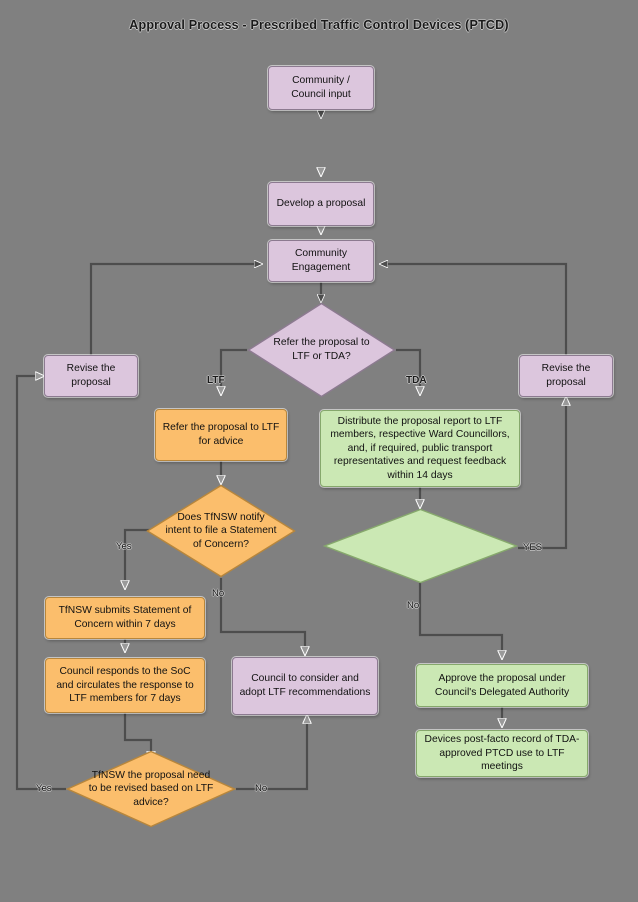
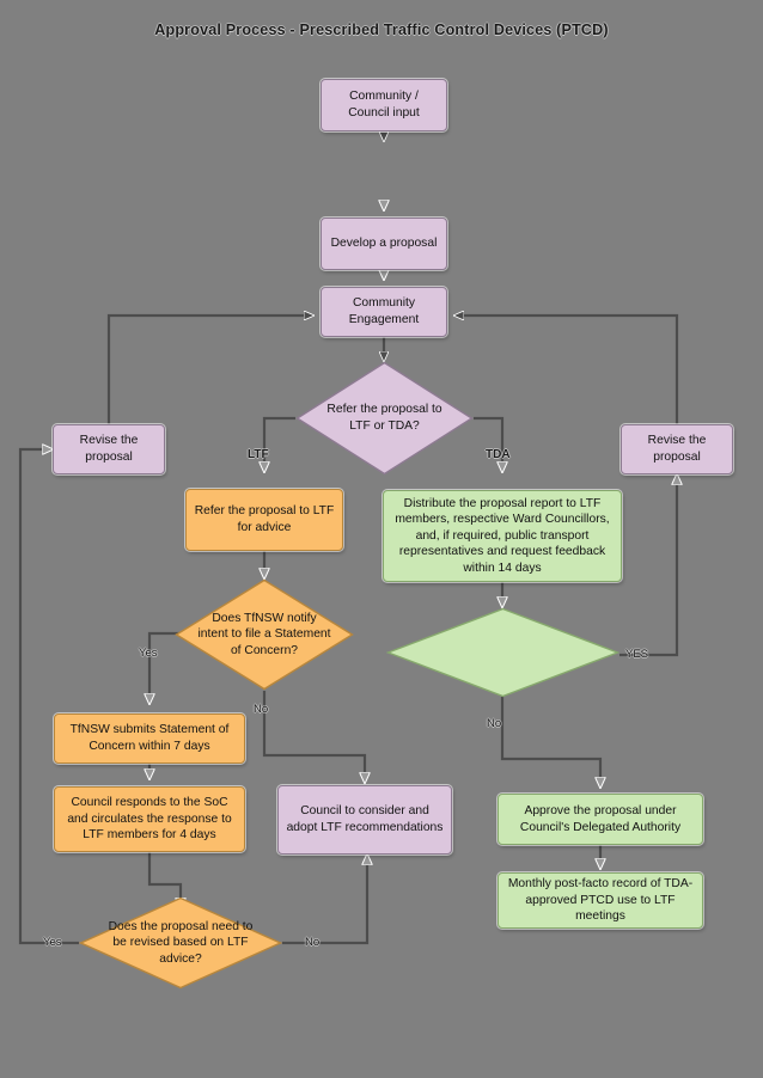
  Approval Process - Prescribed Traffic Control Devices (PTCD)
  Community / Council input
  Develop a proposal
  Community Engagement
  Refer the proposal to LTF or TDA?
  Revise the proposal
  Revise the proposal
  Refer the proposal to LTF for advice
  Distribute the proposal report to LTF members, respective Ward Councillors, and, if required, public transport representatives and request feedback within 14 days
  Does TfNSW notify intent to file a Statement of Concern?
  TfNSW submits Statement of Concern within 7 days
- Council responds to the SoC and circulates the response to LTF members for 7 days
+ Council responds to the SoC and circulates the response to LTF members for 4 days
  Council to consider and adopt LTF recommendations
  Approve the proposal under Council's Delegated Authority
- Devices post-facto record of TDA-approved PTCD use to LTF meetings
+ Monthly post-facto record of TDA-approved PTCD use to LTF meetings
- TfNSW the proposal need to be revised based on LTF advice?
+ Does the proposal need to be revised based on LTF advice?
  LTF
  TDA
  Yes
  No
  YES
  No
  Yes
  No
